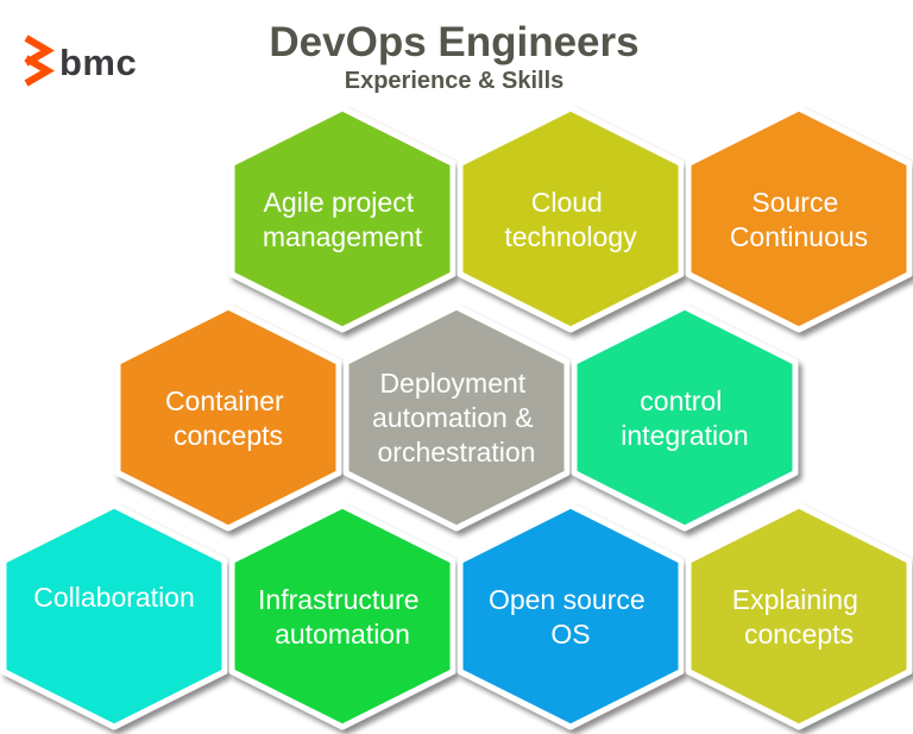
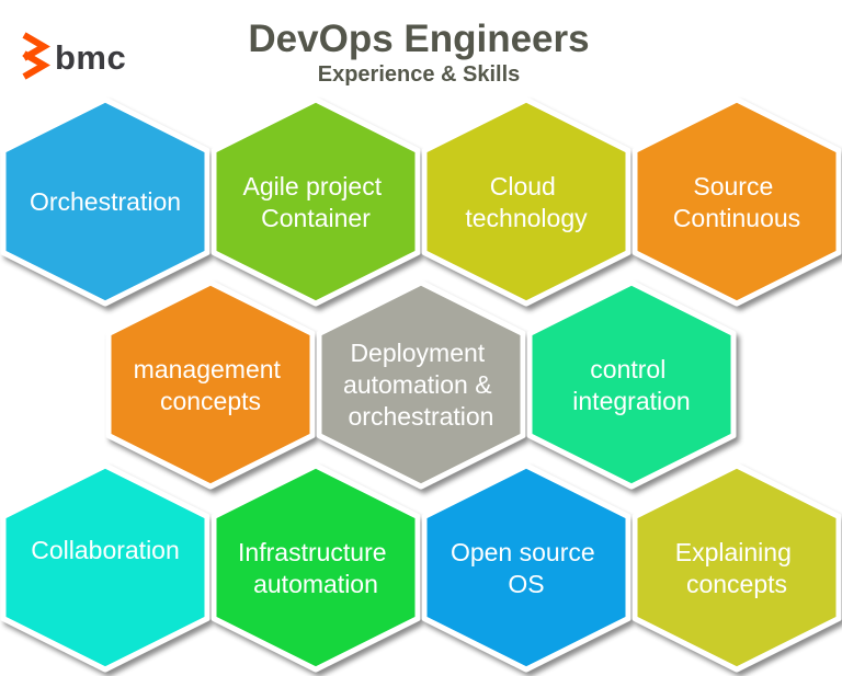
  bmc
  DevOps Engineers
  Experience & Skills
+ Orchestration
- Agile project management
+ Agile project Container
  Cloud technology
  Source Continuous
- Container concepts
+ management concepts
  Deployment automation & orchestration
  control integration
  Collaboration
  Infrastructure automation
  Open source OS
  Explaining concepts
